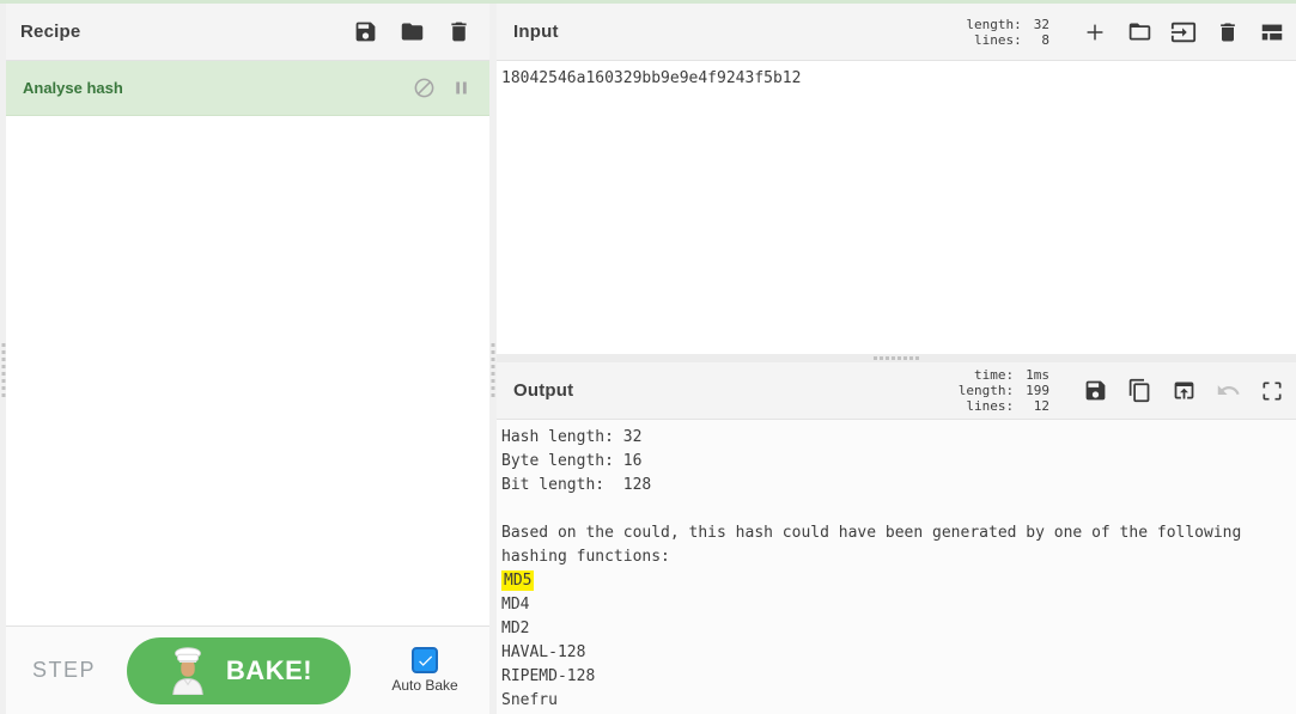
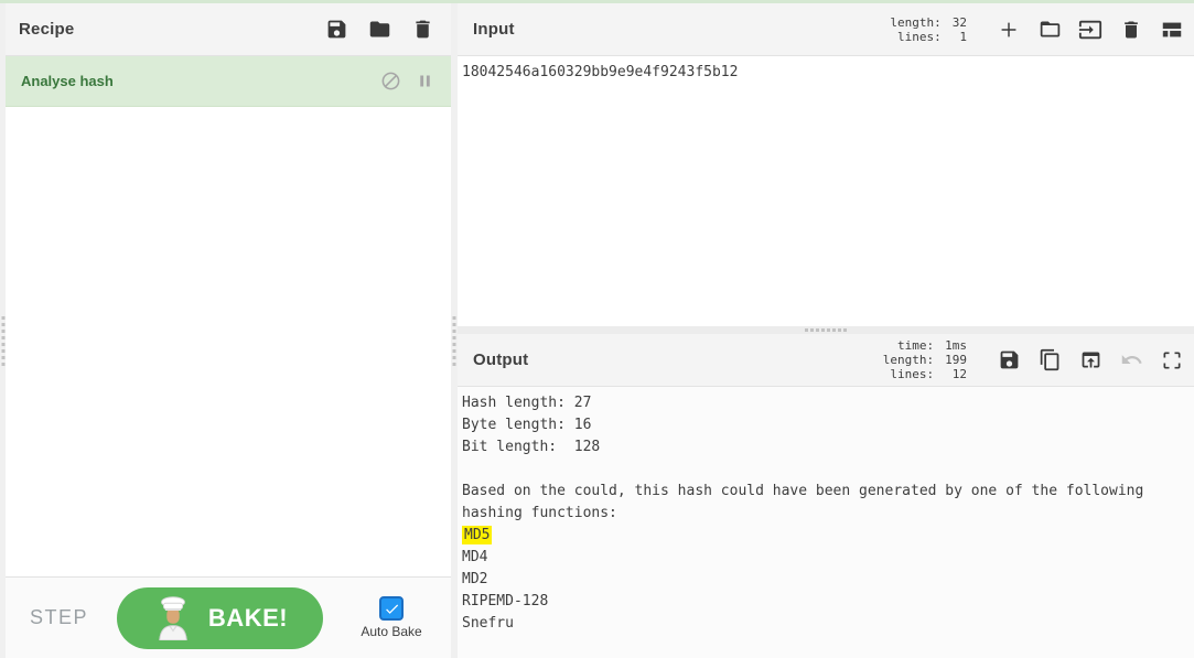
  Recipe
  Analyse hash
  STEP
  BAKE!
  Auto Bake
  Input
  length:
  32
  lines:
- 8
+ 1
  18042546a160329bb9e9e4f9243f5b12
  Output
  time:
  1ms
  length:
  199
  lines:
  12
- Hash length: 32
+ Hash length: 27
  Byte length: 16
  Bit length: 128
  Based on the could, this hash could have been generated by one of the following
  hashing functions:
  MD5
  MD4
  MD2
- HAVAL-128
  RIPEMD-128
  Snefru
